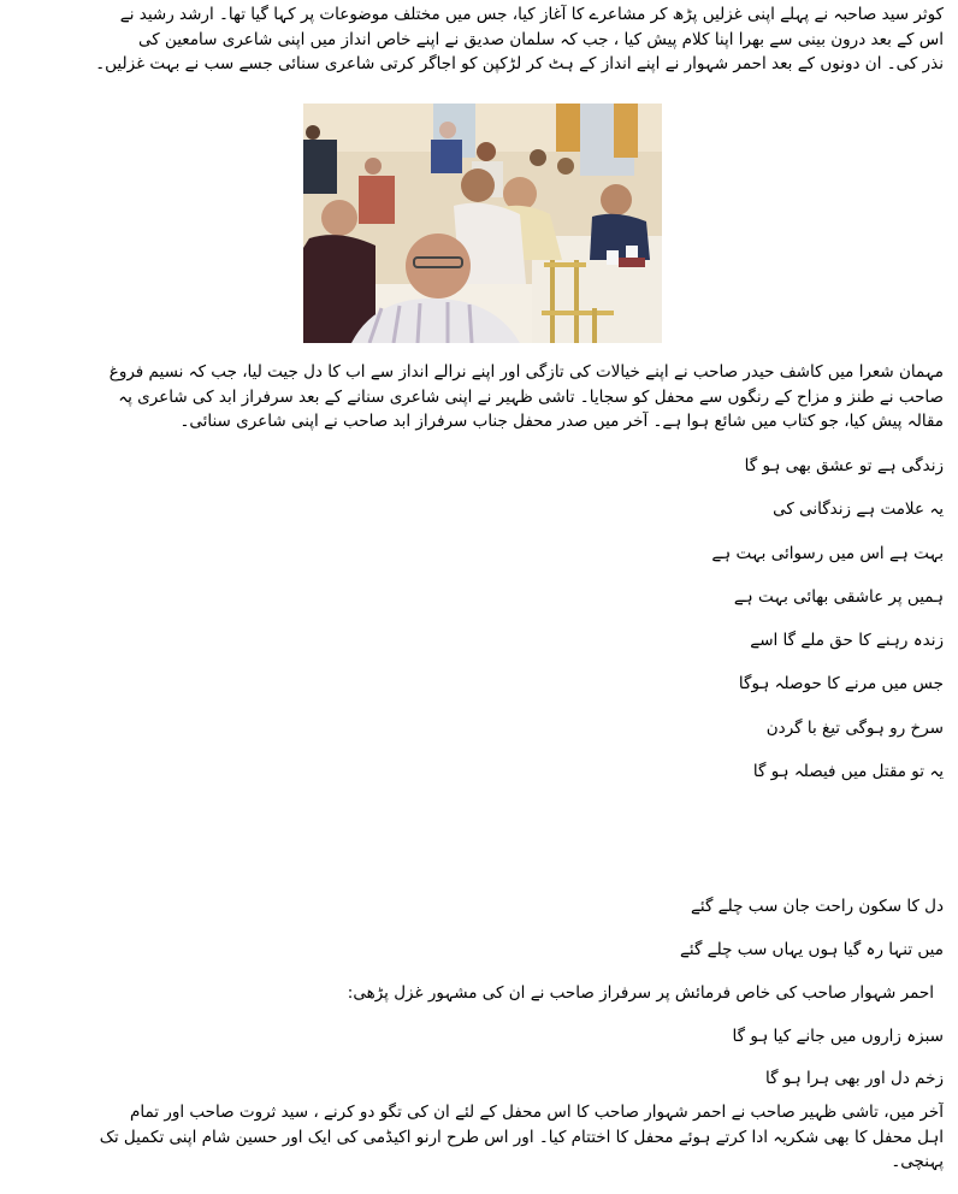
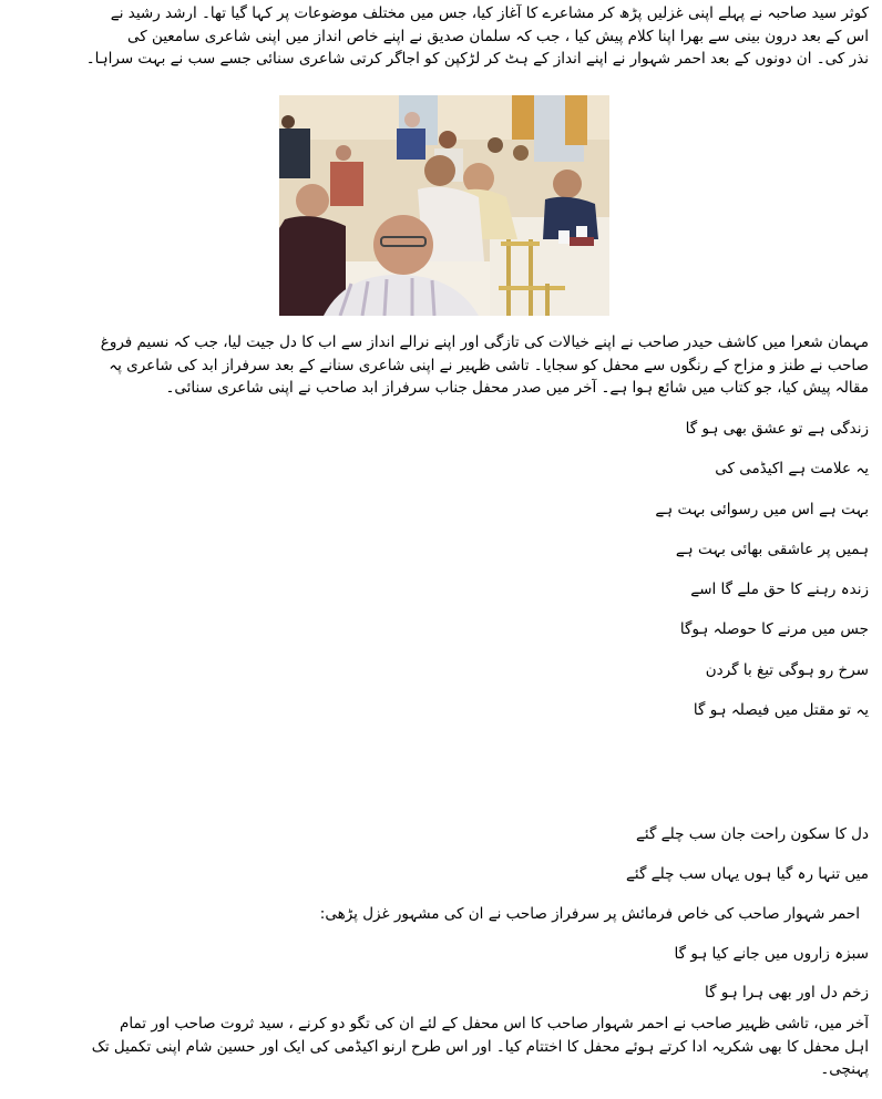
  کوثر سید صاحبہ نے پہلے اپنی غزلیں پڑھ کر مشاعرے کا آغاز کیا، جس میں مختلف موضوعات پر کہا گیا تھا۔ ارشد رشید نے
  اس کے بعد درون بینی سے بھرا اپنا کلام پیش کیا ، جب کہ سلمان صدیق نے اپنے خاص انداز میں اپنی شاعری سامعین کی
- نذر کی۔ ان دونوں کے بعد احمر شہوار نے اپنے انداز کے ہٹ کر لڑکپن کو اجاگر کرتی شاعری سنائی جسے سب نے بہت غزلیں۔
+ نذر کی۔ ان دونوں کے بعد احمر شہوار نے اپنے انداز کے ہٹ کر لڑکپن کو اجاگر کرتی شاعری سنائی جسے سب نے بہت سراہا۔
  مہمان شعرا میں کاشف حیدر صاحب نے اپنے خیالات کی تازگی اور اپنے نرالے انداز سے اب کا دل جیت لیا، جب کہ نسیم فروغ
  صاحب نے طنز و مزاح کے رنگوں سے محفل کو سجایا۔ تاشی ظہیر نے اپنی شاعری سنانے کے بعد سرفراز ابد کی شاعری پہ
  مقالہ پیش کیا، جو کتاب میں شائع ہوا ہے۔ آخر میں صدر محفل جناب سرفراز ابد صاحب نے اپنی شاعری سنائی۔
  زندگی ہے تو عشق بھی ہو گا
- یہ علامت ہے زندگانی کی
+ یہ علامت ہے اکیڈمی کی
  بہت ہے اس میں رسوائی بہت ہے
  ہمیں پر عاشقی بھائی بہت ہے
  زندہ رہنے کا حق ملے گا اسے
  جس میں مرنے کا حوصلہ ہوگا
  سرخ رو ہوگی تیغ با گردن
  یہ تو مقتل میں فیصلہ ہو گا
  دل کا سکون راحت جان سب چلے گئے
  میں تنہا رہ گیا ہوں یہاں سب چلے گئے
  احمر شہوار صاحب کی خاص فرمائش پر سرفراز صاحب نے ان کی مشہور غزل پڑھی:
  سبزہ زاروں میں جانے کیا ہو گا
  زخم دل اور بھی ہرا ہو گا
  آخر میں، تاشی ظہیر صاحب نے احمر شہوار صاحب کا اس محفل کے لئے ان کی تگو دو کرنے ، سید ثروت صاحب اور تمام
  اہل محفل کا بھی شکریہ ادا کرتے ہوئے محفل کا اختتام کیا۔ اور اس طرح ارنو اکیڈمی کی ایک اور حسین شام اپنی تکمیل تک
  پہنچی۔
